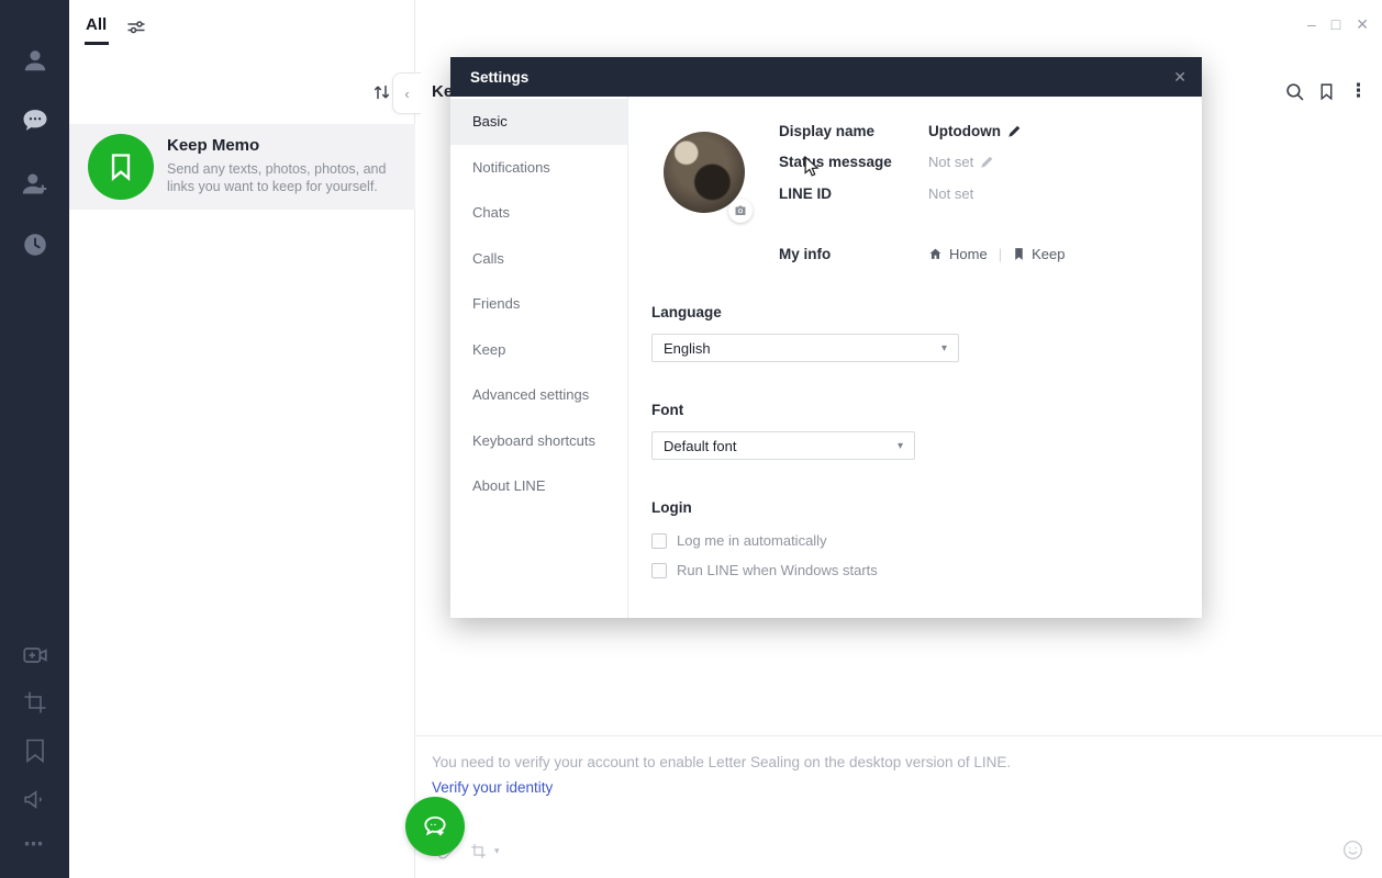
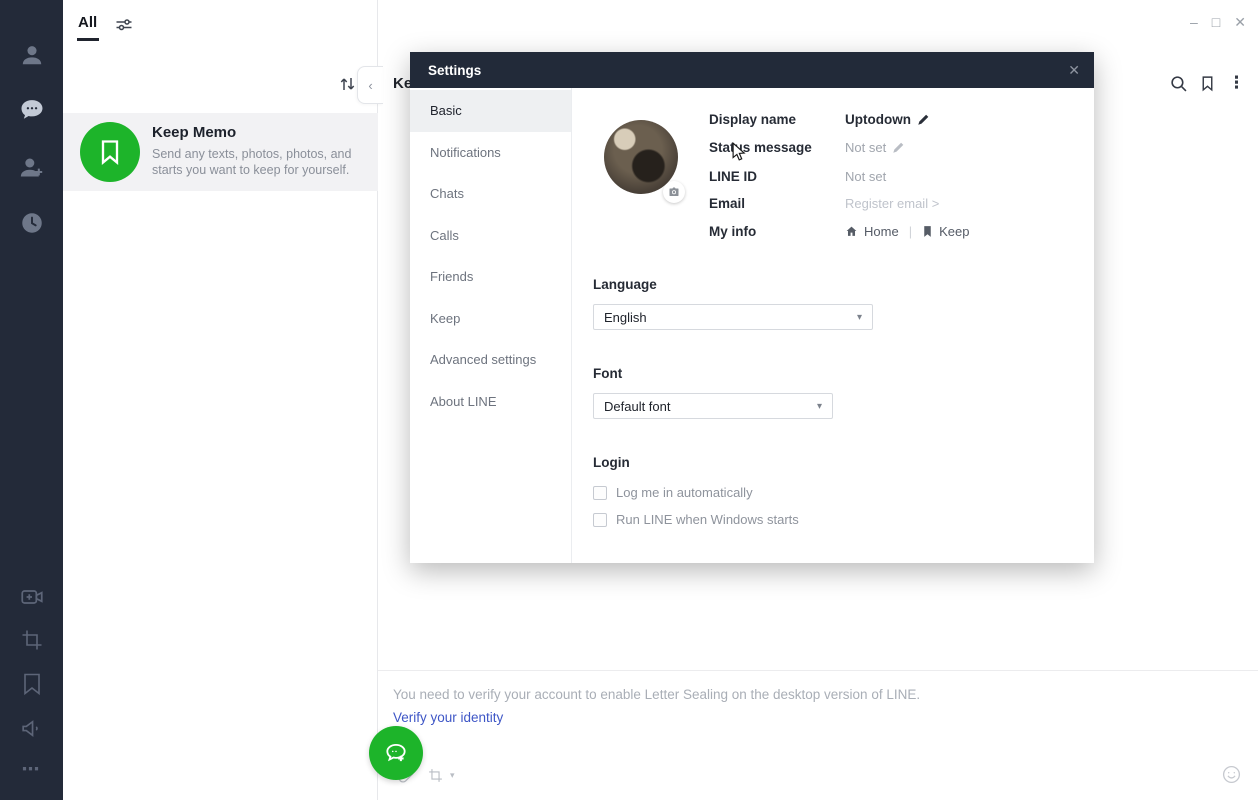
  ⋯
  All
  ‹
  Keep Memo
  Send any texts, photos, photos, and
- links you want to keep for yourself.
+ starts you want to keep for yourself.
  –
  □
  ✕
  ⋮
  You need to verify your account to enable Letter Sealing on the desktop version of LINE.
  Verify your identity
  ▾
  Settings
  ✕
  Basic
  Notifications
  Chats
  Calls
  Friends
  Keep
  Advanced settings
- Keyboard shortcuts
  About LINE
  Display name
  Uptodown
  Status message
  Not set
  LINE ID
  Not set
+ Email
+ Register email >
  My info
  Home
  |
  Keep
  Language
  English
  ▾
  Font
  Default font
  ▾
  Login
  Log me in automatically
  Run LINE when Windows starts
